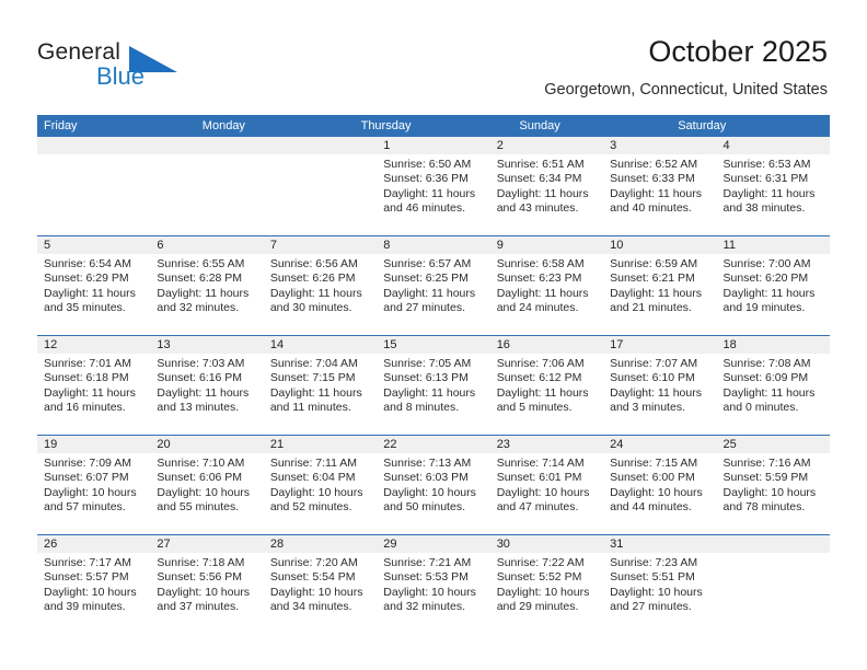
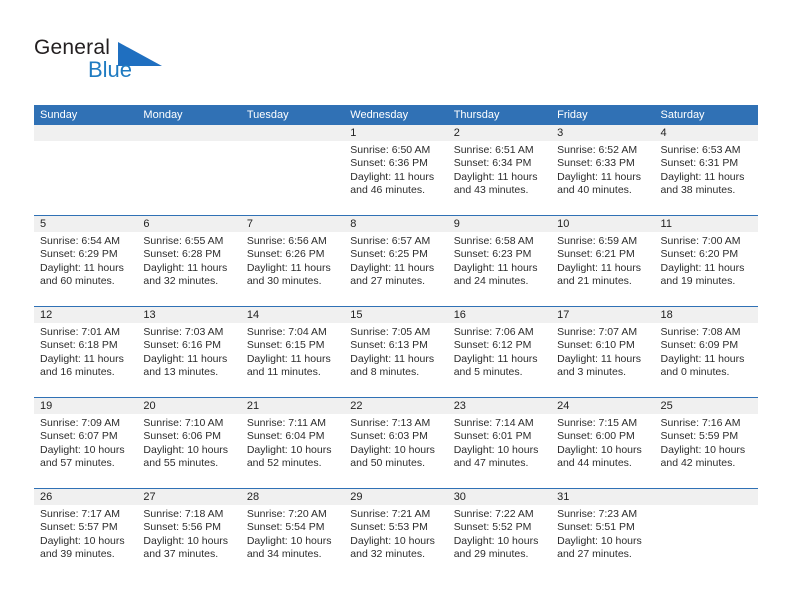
  General
  Blue
- October 2025
- Georgetown, Connecticut, United States
- Friday
+ Sunday
  Monday
+ Tuesday
+ Wednesday
  Thursday
- Sunday
+ Friday
  Saturday
  1
  2
  3
  4
  Sunrise: 6:50 AM
  Sunset: 6:36 PM
  Daylight: 11 hours
  and 46 minutes.
  Sunrise: 6:51 AM
  Sunset: 6:34 PM
  Daylight: 11 hours
  and 43 minutes.
  Sunrise: 6:52 AM
  Sunset: 6:33 PM
  Daylight: 11 hours
  and 40 minutes.
  Sunrise: 6:53 AM
  Sunset: 6:31 PM
  Daylight: 11 hours
  and 38 minutes.
  5
  6
  7
  8
  9
  10
  11
  Sunrise: 6:54 AM
  Sunset: 6:29 PM
  Daylight: 11 hours
- and 35 minutes.
+ and 60 minutes.
  Sunrise: 6:55 AM
  Sunset: 6:28 PM
  Daylight: 11 hours
  and 32 minutes.
  Sunrise: 6:56 AM
  Sunset: 6:26 PM
  Daylight: 11 hours
  and 30 minutes.
  Sunrise: 6:57 AM
  Sunset: 6:25 PM
  Daylight: 11 hours
  and 27 minutes.
  Sunrise: 6:58 AM
  Sunset: 6:23 PM
  Daylight: 11 hours
  and 24 minutes.
  Sunrise: 6:59 AM
  Sunset: 6:21 PM
  Daylight: 11 hours
  and 21 minutes.
  Sunrise: 7:00 AM
  Sunset: 6:20 PM
  Daylight: 11 hours
  and 19 minutes.
  12
  13
  14
  15
  16
  17
  18
  Sunrise: 7:01 AM
  Sunset: 6:18 PM
  Daylight: 11 hours
  and 16 minutes.
  Sunrise: 7:03 AM
  Sunset: 6:16 PM
  Daylight: 11 hours
  and 13 minutes.
  Sunrise: 7:04 AM
- Sunset: 7:15 PM
+ Sunset: 6:15 PM
  Daylight: 11 hours
  and 11 minutes.
  Sunrise: 7:05 AM
  Sunset: 6:13 PM
  Daylight: 11 hours
  and 8 minutes.
  Sunrise: 7:06 AM
  Sunset: 6:12 PM
  Daylight: 11 hours
  and 5 minutes.
  Sunrise: 7:07 AM
  Sunset: 6:10 PM
  Daylight: 11 hours
  and 3 minutes.
  Sunrise: 7:08 AM
  Sunset: 6:09 PM
  Daylight: 11 hours
  and 0 minutes.
  19
  20
  21
  22
  23
  24
  25
  Sunrise: 7:09 AM
  Sunset: 6:07 PM
  Daylight: 10 hours
  and 57 minutes.
  Sunrise: 7:10 AM
  Sunset: 6:06 PM
  Daylight: 10 hours
  and 55 minutes.
  Sunrise: 7:11 AM
  Sunset: 6:04 PM
  Daylight: 10 hours
  and 52 minutes.
  Sunrise: 7:13 AM
  Sunset: 6:03 PM
  Daylight: 10 hours
  and 50 minutes.
  Sunrise: 7:14 AM
  Sunset: 6:01 PM
  Daylight: 10 hours
  and 47 minutes.
  Sunrise: 7:15 AM
  Sunset: 6:00 PM
  Daylight: 10 hours
  and 44 minutes.
  Sunrise: 7:16 AM
  Sunset: 5:59 PM
  Daylight: 10 hours
- and 78 minutes.
+ and 42 minutes.
  26
  27
  28
  29
  30
  31
  Sunrise: 7:17 AM
  Sunset: 5:57 PM
  Daylight: 10 hours
  and 39 minutes.
  Sunrise: 7:18 AM
  Sunset: 5:56 PM
  Daylight: 10 hours
  and 37 minutes.
  Sunrise: 7:20 AM
  Sunset: 5:54 PM
  Daylight: 10 hours
  and 34 minutes.
  Sunrise: 7:21 AM
  Sunset: 5:53 PM
  Daylight: 10 hours
  and 32 minutes.
  Sunrise: 7:22 AM
  Sunset: 5:52 PM
  Daylight: 10 hours
  and 29 minutes.
  Sunrise: 7:23 AM
  Sunset: 5:51 PM
  Daylight: 10 hours
  and 27 minutes.
